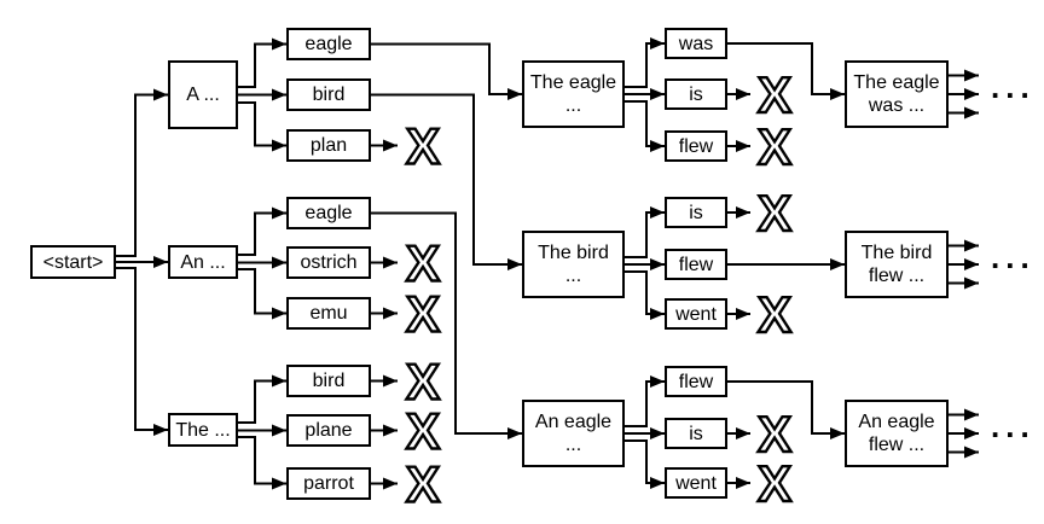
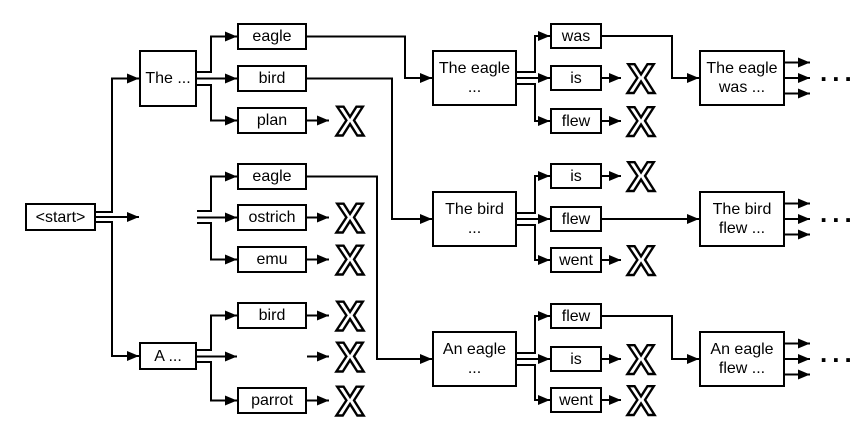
  X
  X
  X
  X
  X
  X
  X
  X
  X
  X
  X
  X
  ...
  ...
  ...
  <start>
- A ...
+ The ...
- An ...
- The ...
+ A ...
  eagle
  bird
  plan
  eagle
  ostrich
  emu
  bird
- plane
  parrot
  The eagle
  ...
  The bird
  ...
  An eagle
  ...
  was
  is
  flew
  is
  flew
  went
  flew
  is
  went
  The eagle
  was ...
  The bird
  flew ...
  An eagle
  flew ...
